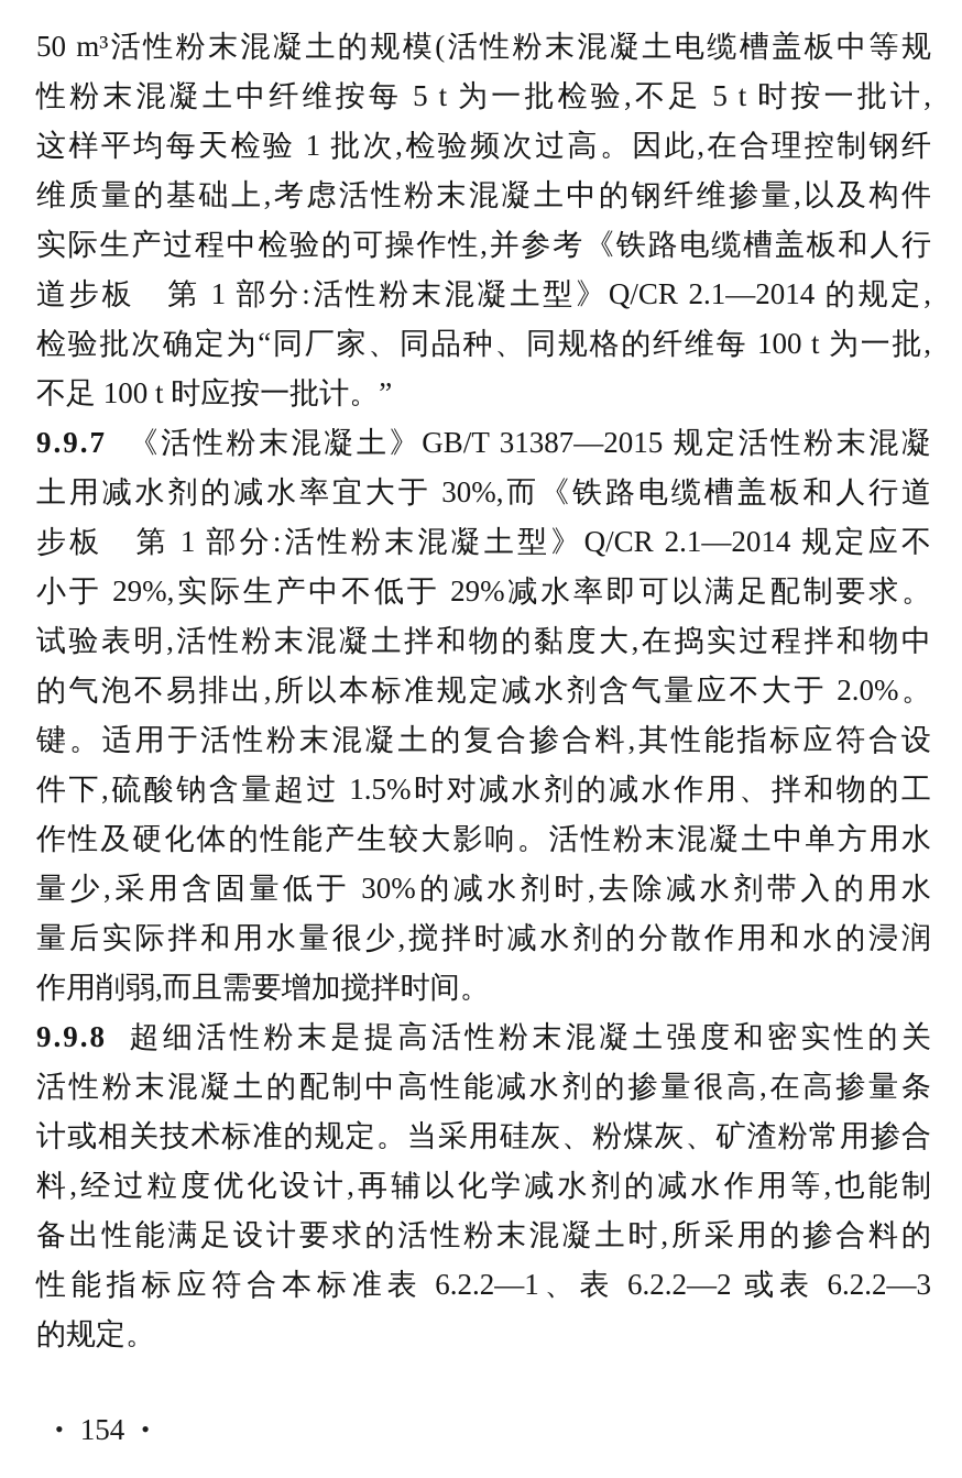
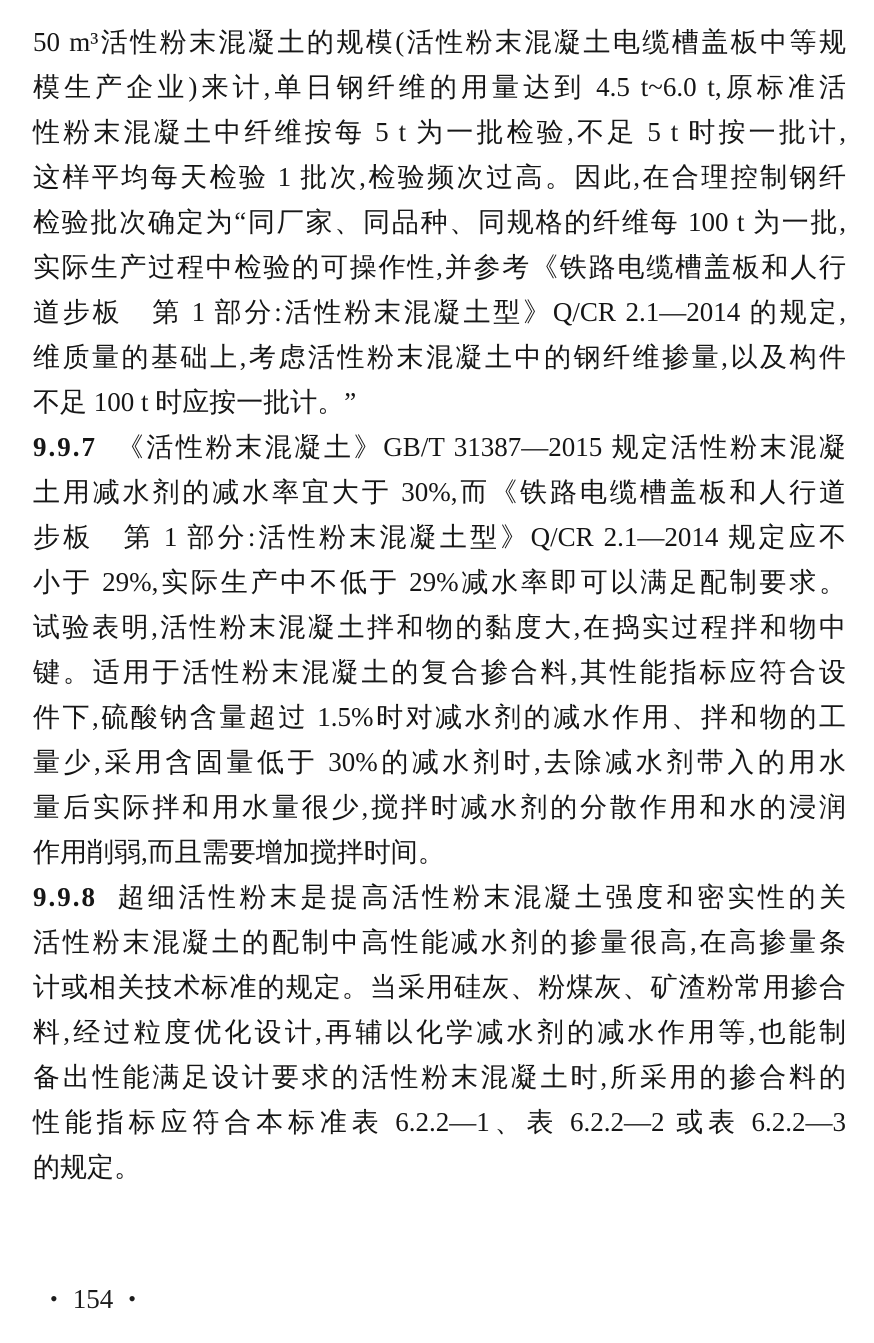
  50 m³活性粉末混凝土的规模(活性粉末混凝土电缆槽盖板中等规
+ 模生产企业)来计,单日钢纤维的用量达到 4.5 t~6.0 t,原标准活
  性粉末混凝土中纤维按每 5 t 为一批检验,不足 5 t 时按一批计,
  这样平均每天检验 1 批次,检验频次过高。因此,在合理控制钢纤
- 维质量的基础上,考虑活性粉末混凝土中的钢纤维掺量,以及构件
+ 检验批次确定为“同厂家、同品种、同规格的纤维每 100 t 为一批,
  实际生产过程中检验的可操作性,并参考《铁路电缆槽盖板和人行
  道步板 第 1 部分:活性粉末混凝土型》Q/CR 2.1—2014 的规定,
- 检验批次确定为“同厂家、同品种、同规格的纤维每 100 t 为一批,
+ 维质量的基础上,考虑活性粉末混凝土中的钢纤维掺量,以及构件
  不足 100 t 时应按一批计。”
  9.9.7 《活性粉末混凝土》GB/T 31387—2015 规定活性粉末混凝
  土用减水剂的减水率宜大于 30%,而《铁路电缆槽盖板和人行道
  步板 第 1 部分:活性粉末混凝土型》Q/CR 2.1—2014 规定应不
  小于 29%,实际生产中不低于 29%减水率即可以满足配制要求。
  试验表明,活性粉末混凝土拌和物的黏度大,在捣实过程拌和物中
- 的气泡不易排出,所以本标准规定减水剂含气量应不大于 2.0%。
  键。适用于活性粉末混凝土的复合掺合料,其性能指标应符合设
  件下,硫酸钠含量超过 1.5%时对减水剂的减水作用、拌和物的工
- 作性及硬化体的性能产生较大影响。活性粉末混凝土中单方用水
  量少,采用含固量低于 30%的减水剂时,去除减水剂带入的用水
  量后实际拌和用水量很少,搅拌时减水剂的分散作用和水的浸润
  作用削弱,而且需要增加搅拌时间。
  9.9.8 超细活性粉末是提高活性粉末混凝土强度和密实性的关
  活性粉末混凝土的配制中高性能减水剂的掺量很高,在高掺量条
  计或相关技术标准的规定。当采用硅灰、粉煤灰、矿渣粉常用掺合
  料,经过粒度优化设计,再辅以化学减水剂的减水作用等,也能制
  备出性能满足设计要求的活性粉末混凝土时,所采用的掺合料的
  性能指标应符合本标准表 6.2.2—1、表 6.2.2—2 或表 6.2.2—3
  的规定。
  •
  154
  •
